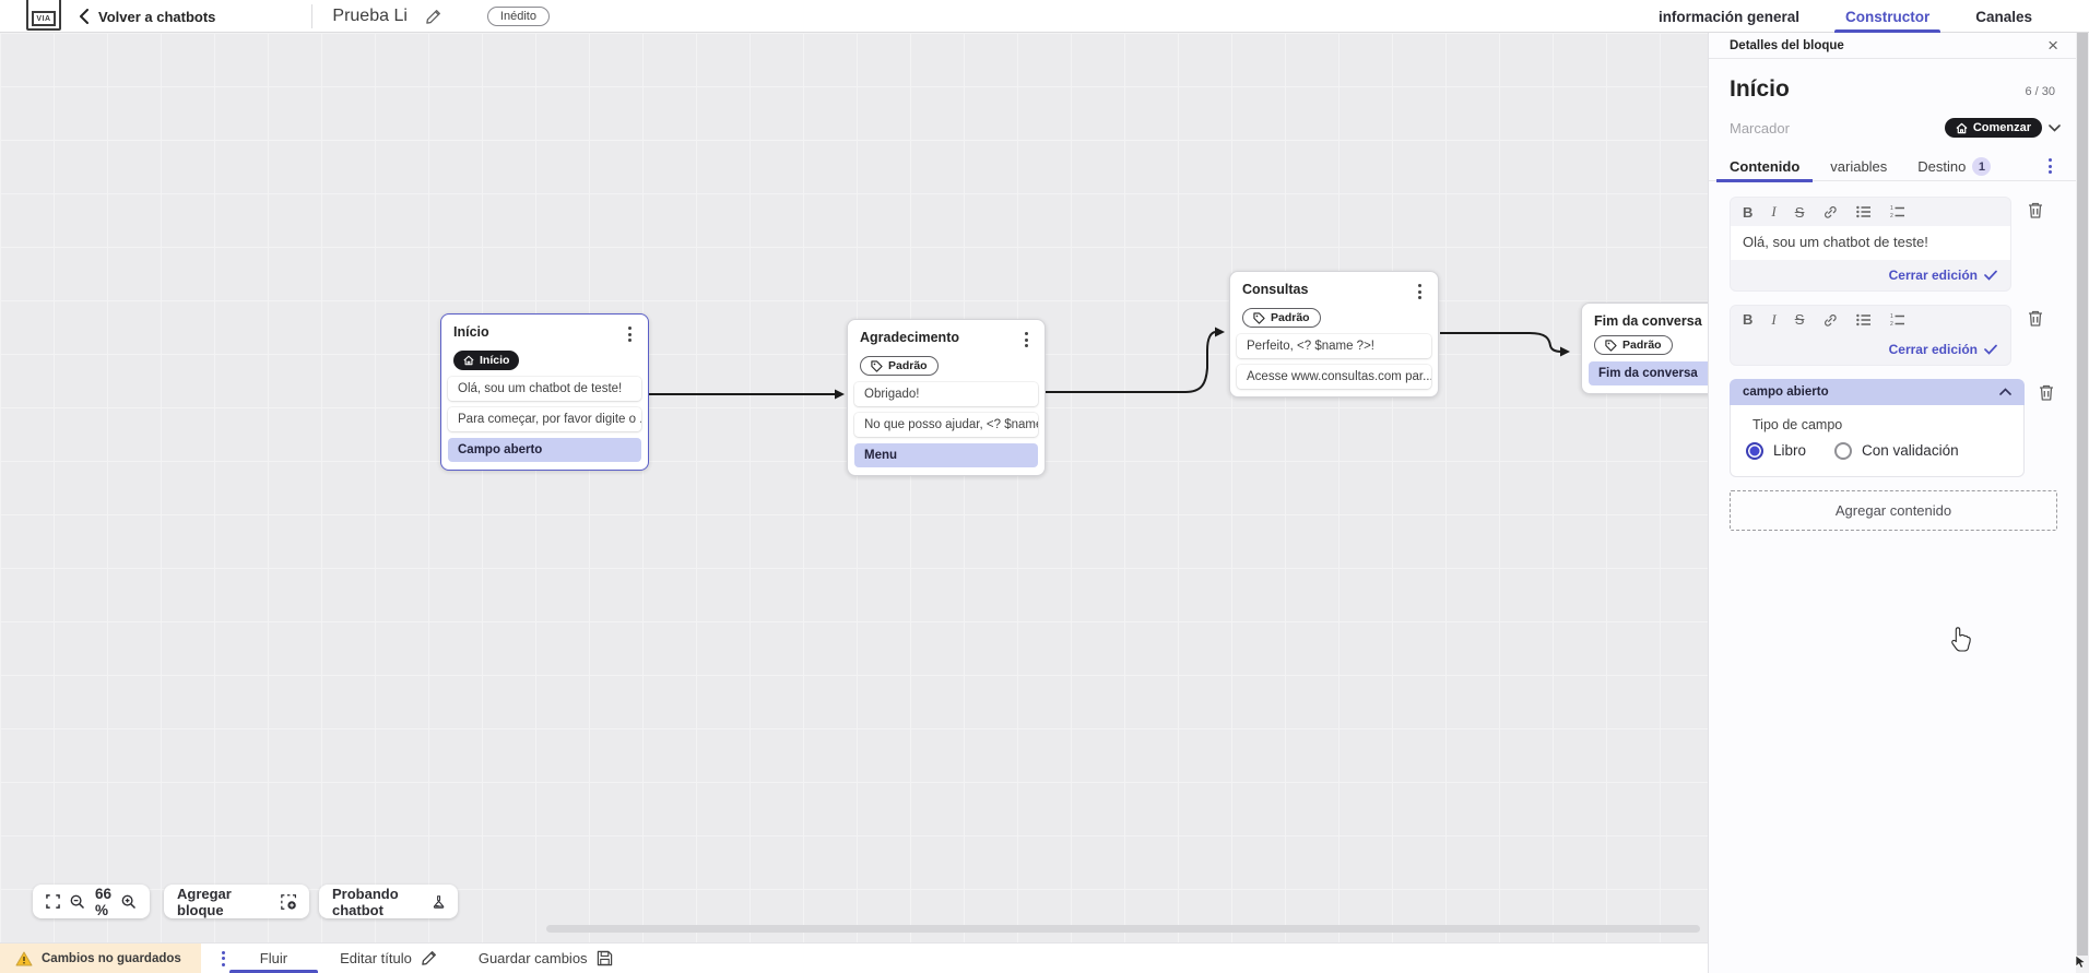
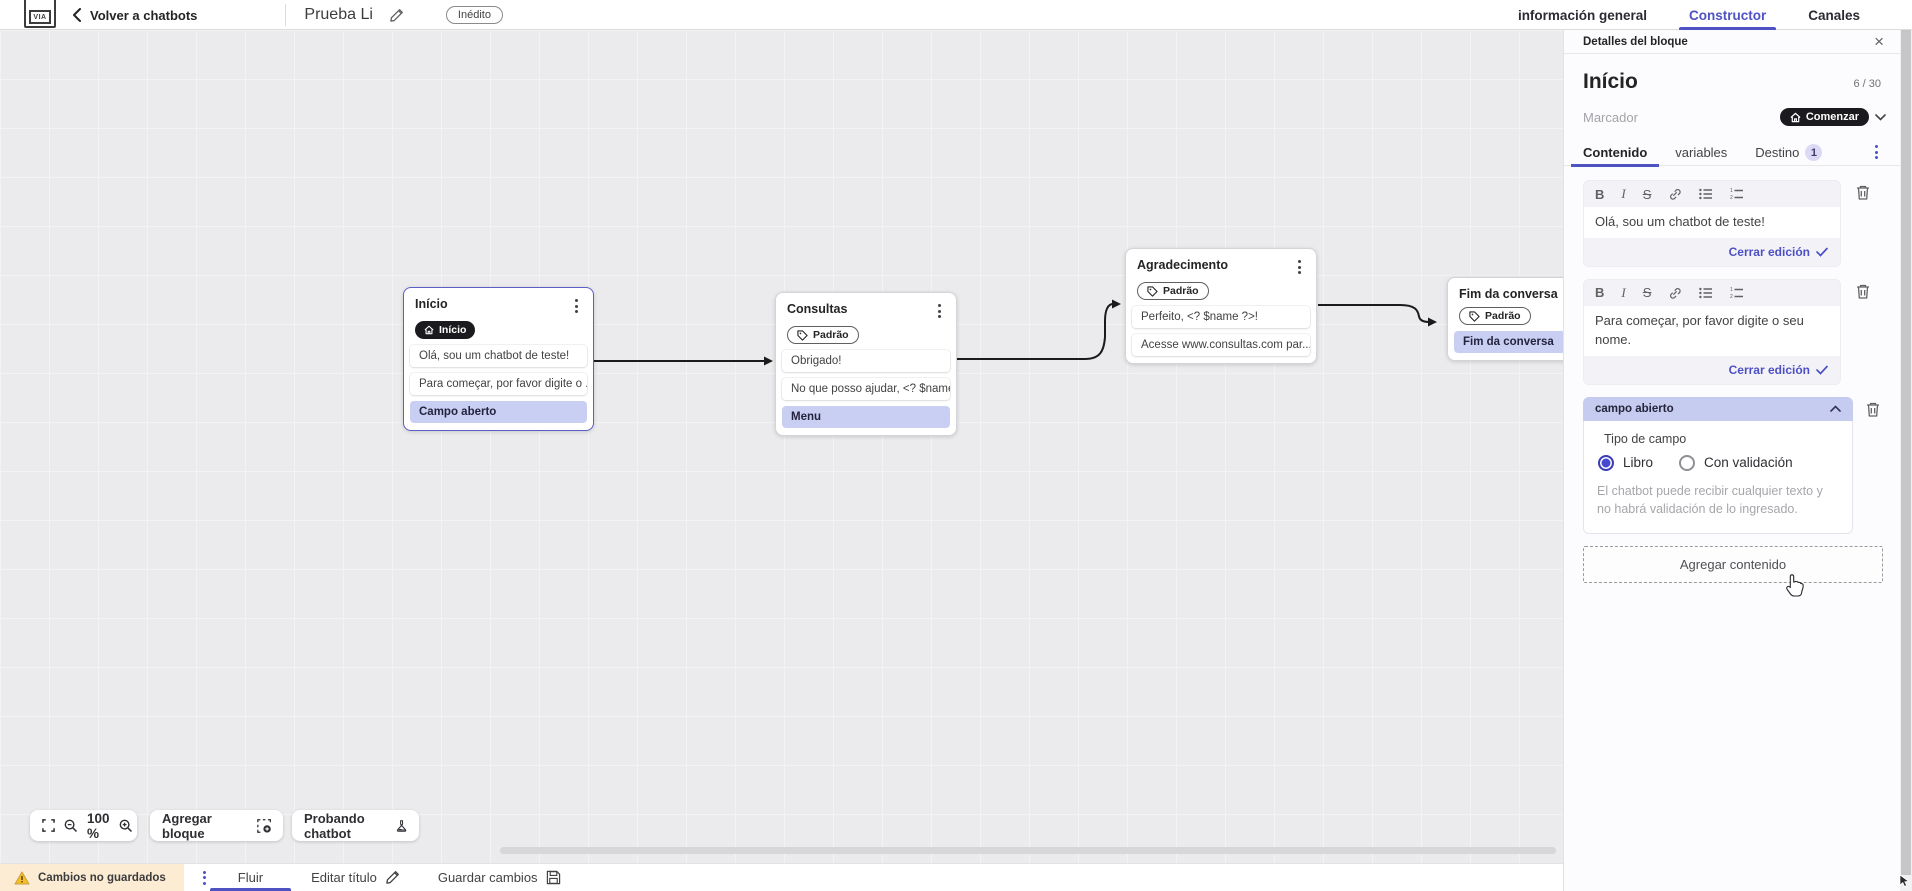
  Volver a chatbots
  Prueba Li
  Inédito
  información general
  Constructor
  Canales
  Início
  Início
  Olá, sou um chatbot de teste!
  Para começar, por favor digite o .
  Campo aberto
- Agradecimento
+ Consultas
  Padrão
  Obrigado!
  No que posso ajudar, <? $nam
  Menu
- Consultas
+ Agradecimento
  Padrão
  Perfeito, <? $name ?>!
  Acesse www.consultas.com par..
  Fim da conversa
  Padrão
  Fim da conversa
- 66 %
+ 100 %
  Agregar bloque
  Probando chatbot
  Detalles del bloque
  ×
  Início
  6 / 30
  Marcador
  Comenzar
  Contenido
  variables
  Destino
  1
  B
  I
  S
  Olá, sou um chatbot de teste!
  Cerrar edición
  B
  I
  S
+ Para começar, por favor digite o seu nome.
  Cerrar edición
  campo abierto
  Tipo de campo
  Libro
  Con validación
+ El chatbot puede recibir cualquier texto y no habrá validación de lo ingresado.
  Agregar contenido
  Cambios no guardados
  Fluir
  Editar título
  Guardar cambios
